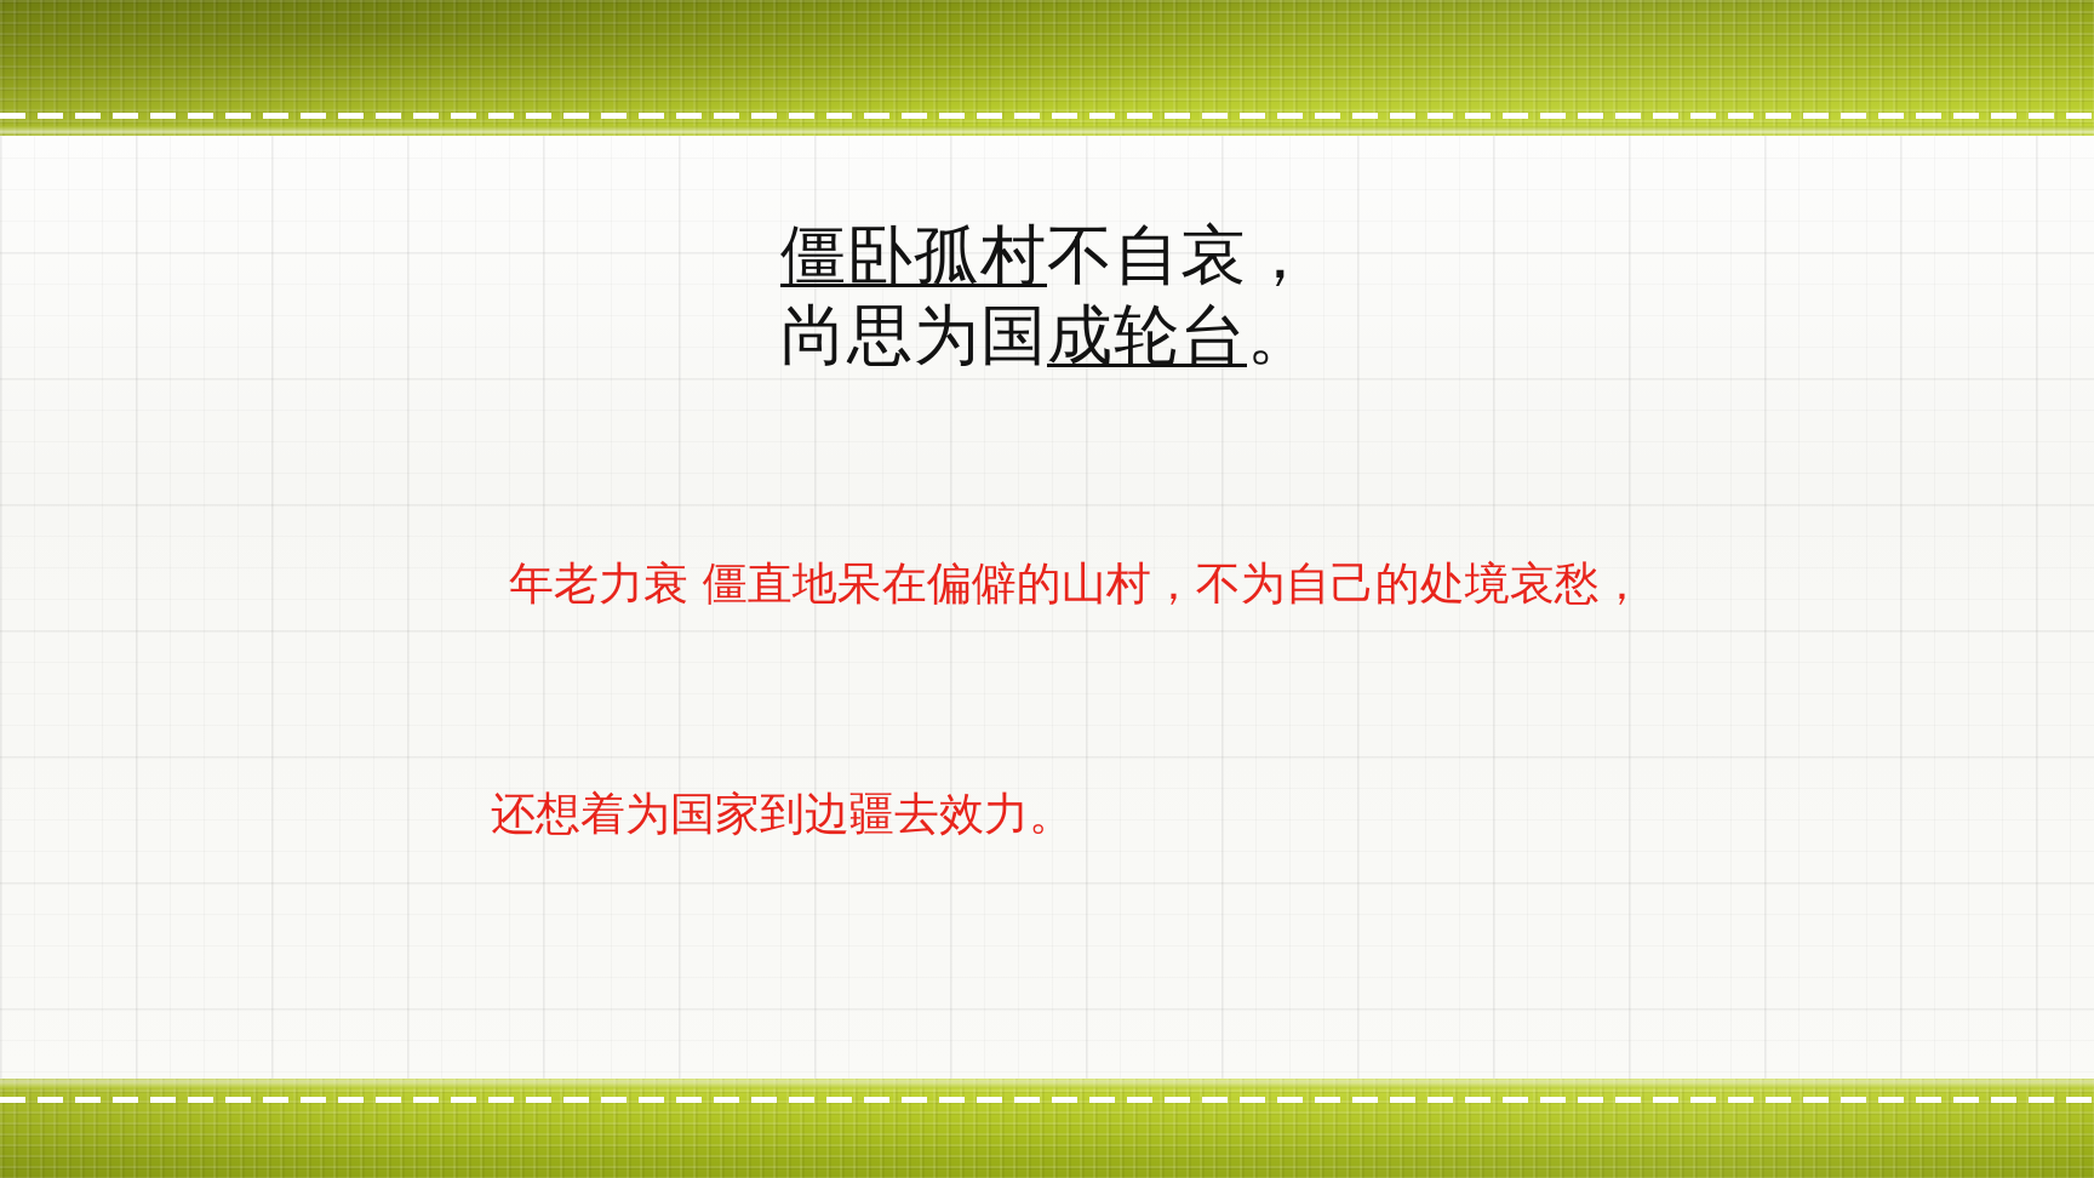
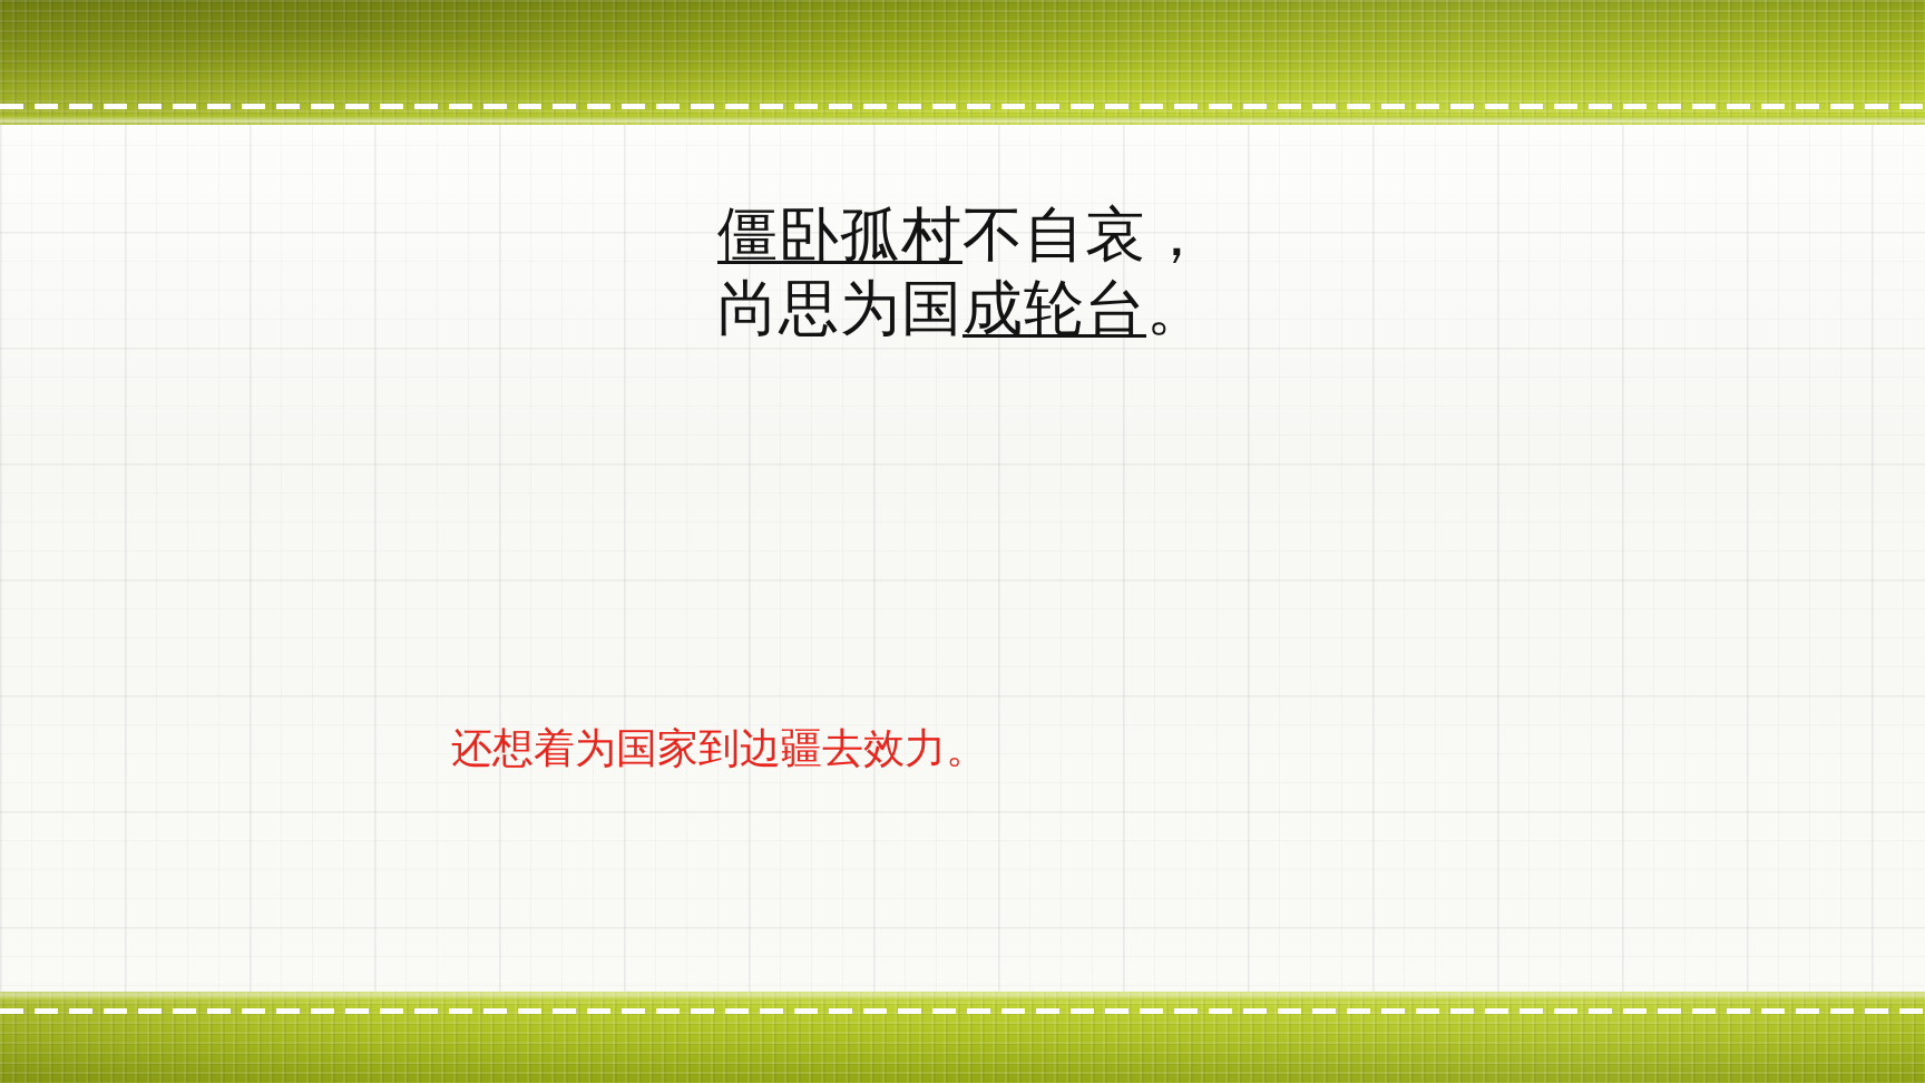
  僵卧孤村不自哀，
  尚思为国成轮台。
- 年老力衰 僵直地呆在偏僻的山村，不为自己的处境哀愁，
  还想着为国家到边疆去效力。
